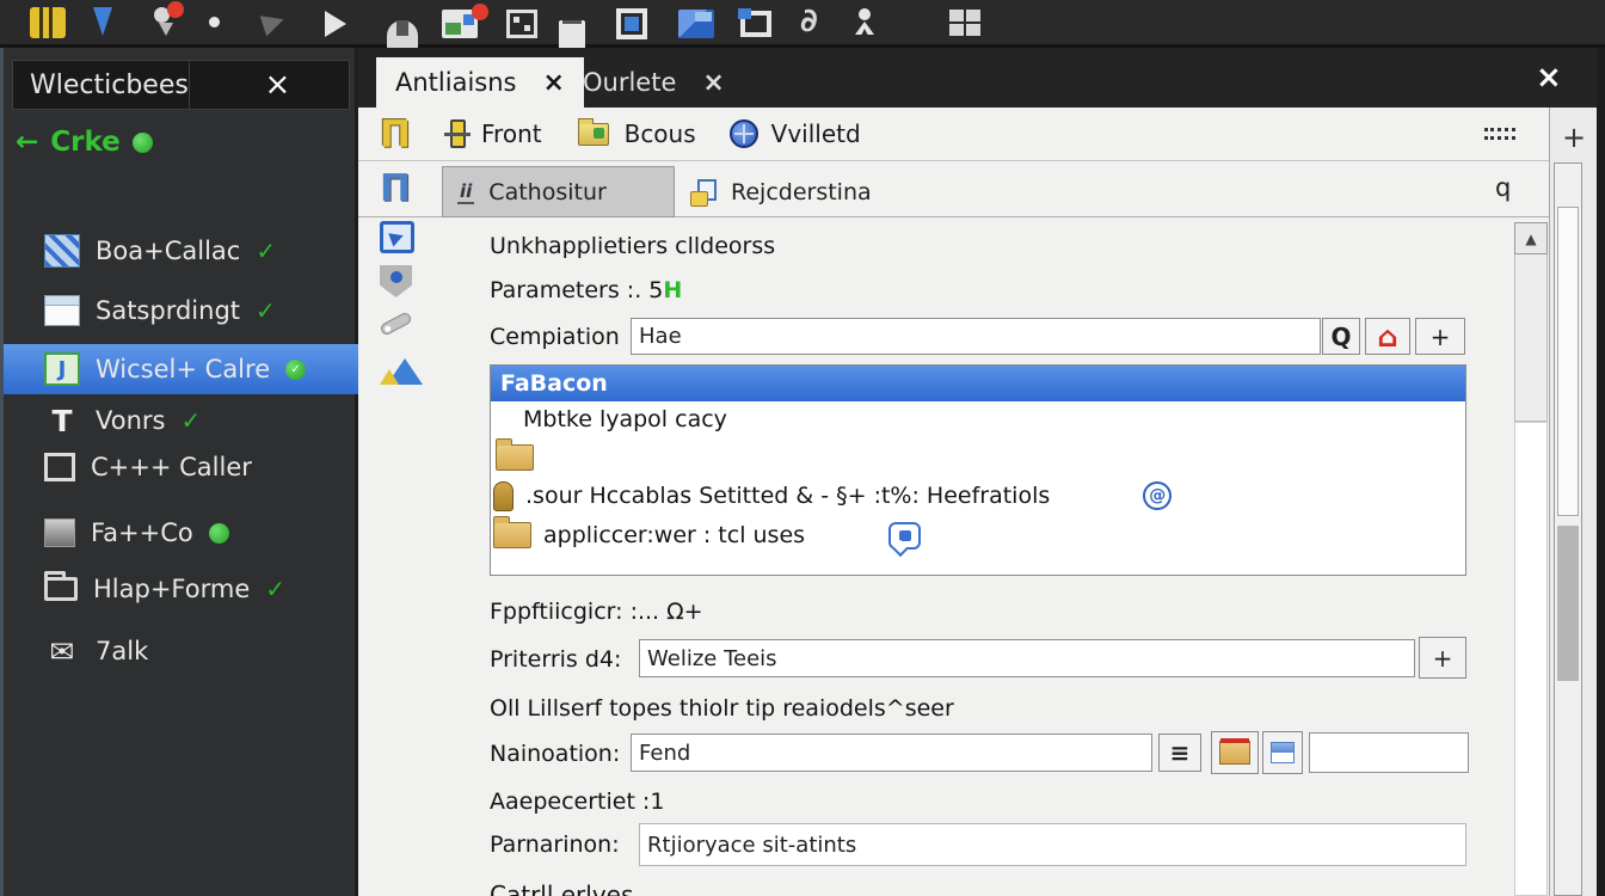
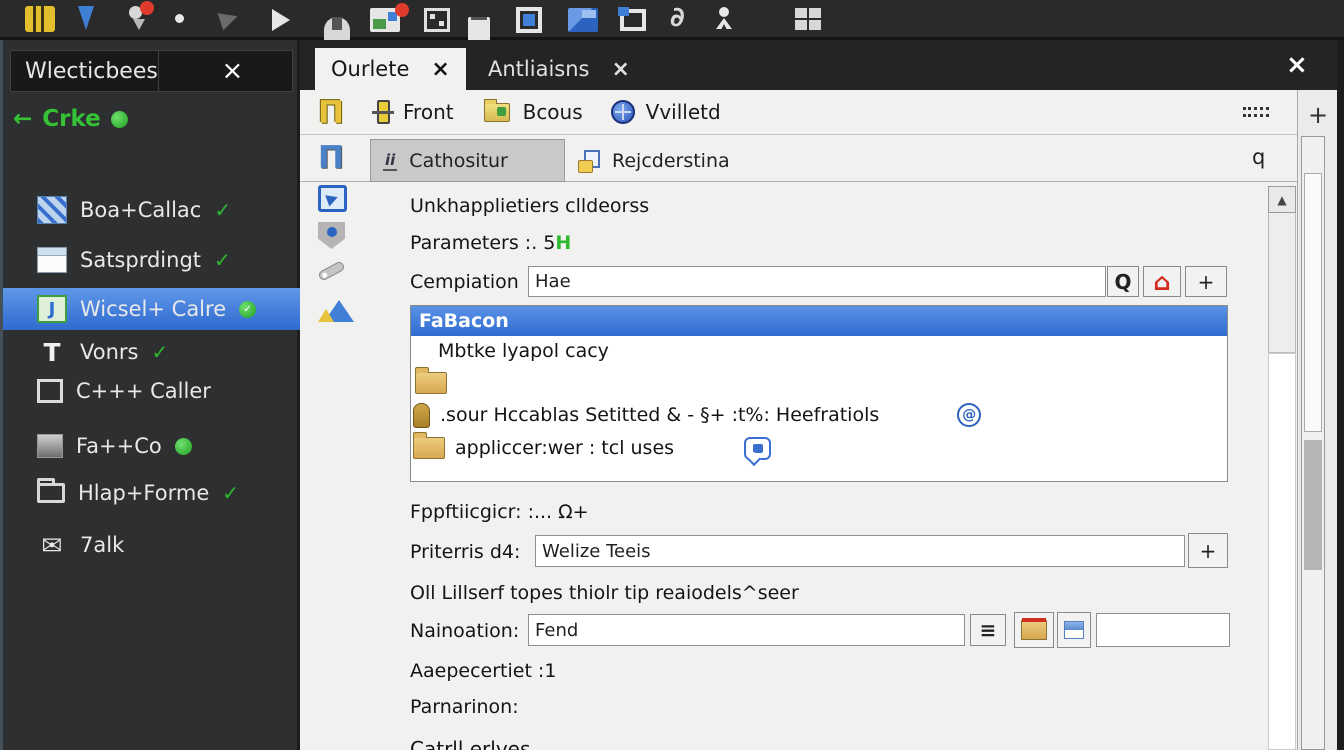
  ∂
  Wlecticbees
  ×
  ←
  Crke
  Boa+Callac
  ✓
  Satsprdingt
  ✓
  J
  Wicsel+ Calre
  ✓
  T
  Vonrs
  ✓
  C+++ Caller
  Fa++Co
  Hlap+Forme
  ✓
  ✉
  7alk
- Antliaisns
+ Ourlete
  ×
- Ourlete
+ Antliaisns
  ×
  ×
  Front
  Bcous
  Vvilletd
  ii
  Cathositur
  Rejcderstina
  q
  Π
  Π
  Unkhapplietiers clldeorss
  Parameters :. 5H
  Cempiation
  Hae
  Q
  ⌂
  +
  FaBacon
  Mbtke lyapol cacy
  .sour Hccablas Setitted & - §+ :t%: Heefratiols
  @
  appliccer:wer : tcl uses
  Fppftiicgicr: :... Ω+
  Priterris d4:
  Welize Teeis
  +
  Oll Lillserf topes thiolr tip reaiodels^seer
  Nainoation:
  Fend
  ≡
  Aaepecertiet :1
  Parnarinon:
- Rtjioryace sit-atints
  Catrll erlves
  ▲
  +
